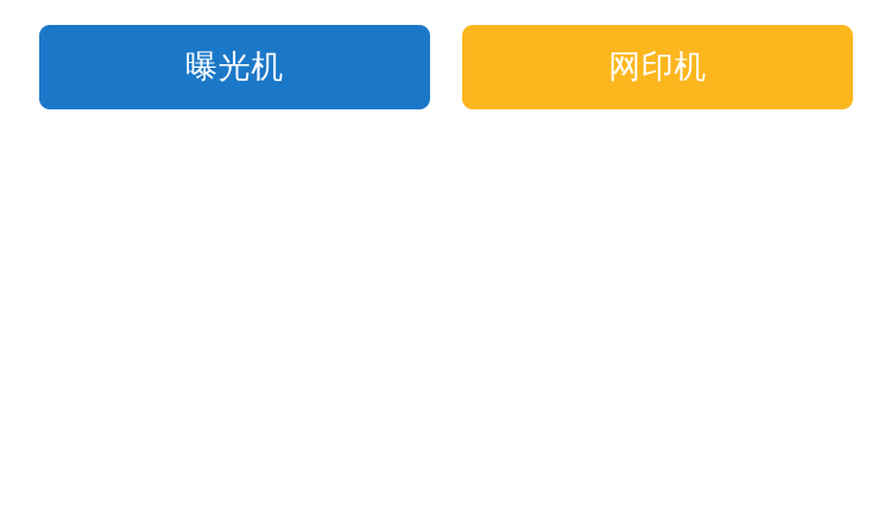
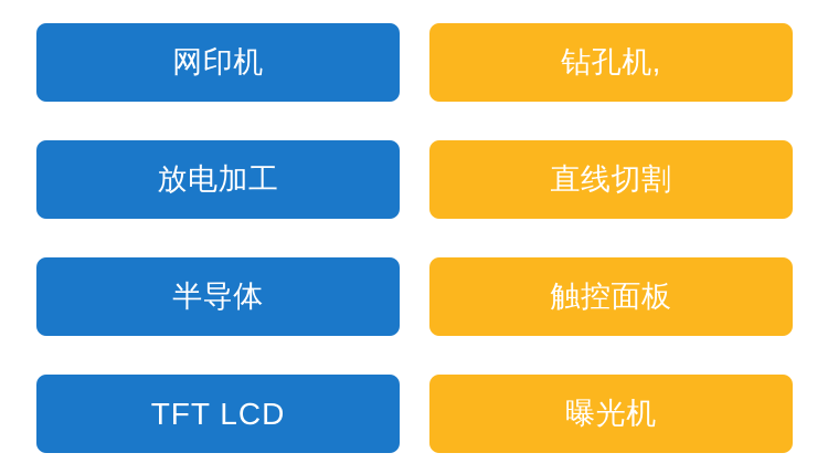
- 曝光机
+ 网印机
+ 钻孔机,
+ 放电加工
+ 直线切割
+ 半导体
+ 触控面板
+ TFT LCD
- 网印机
+ 曝光机
